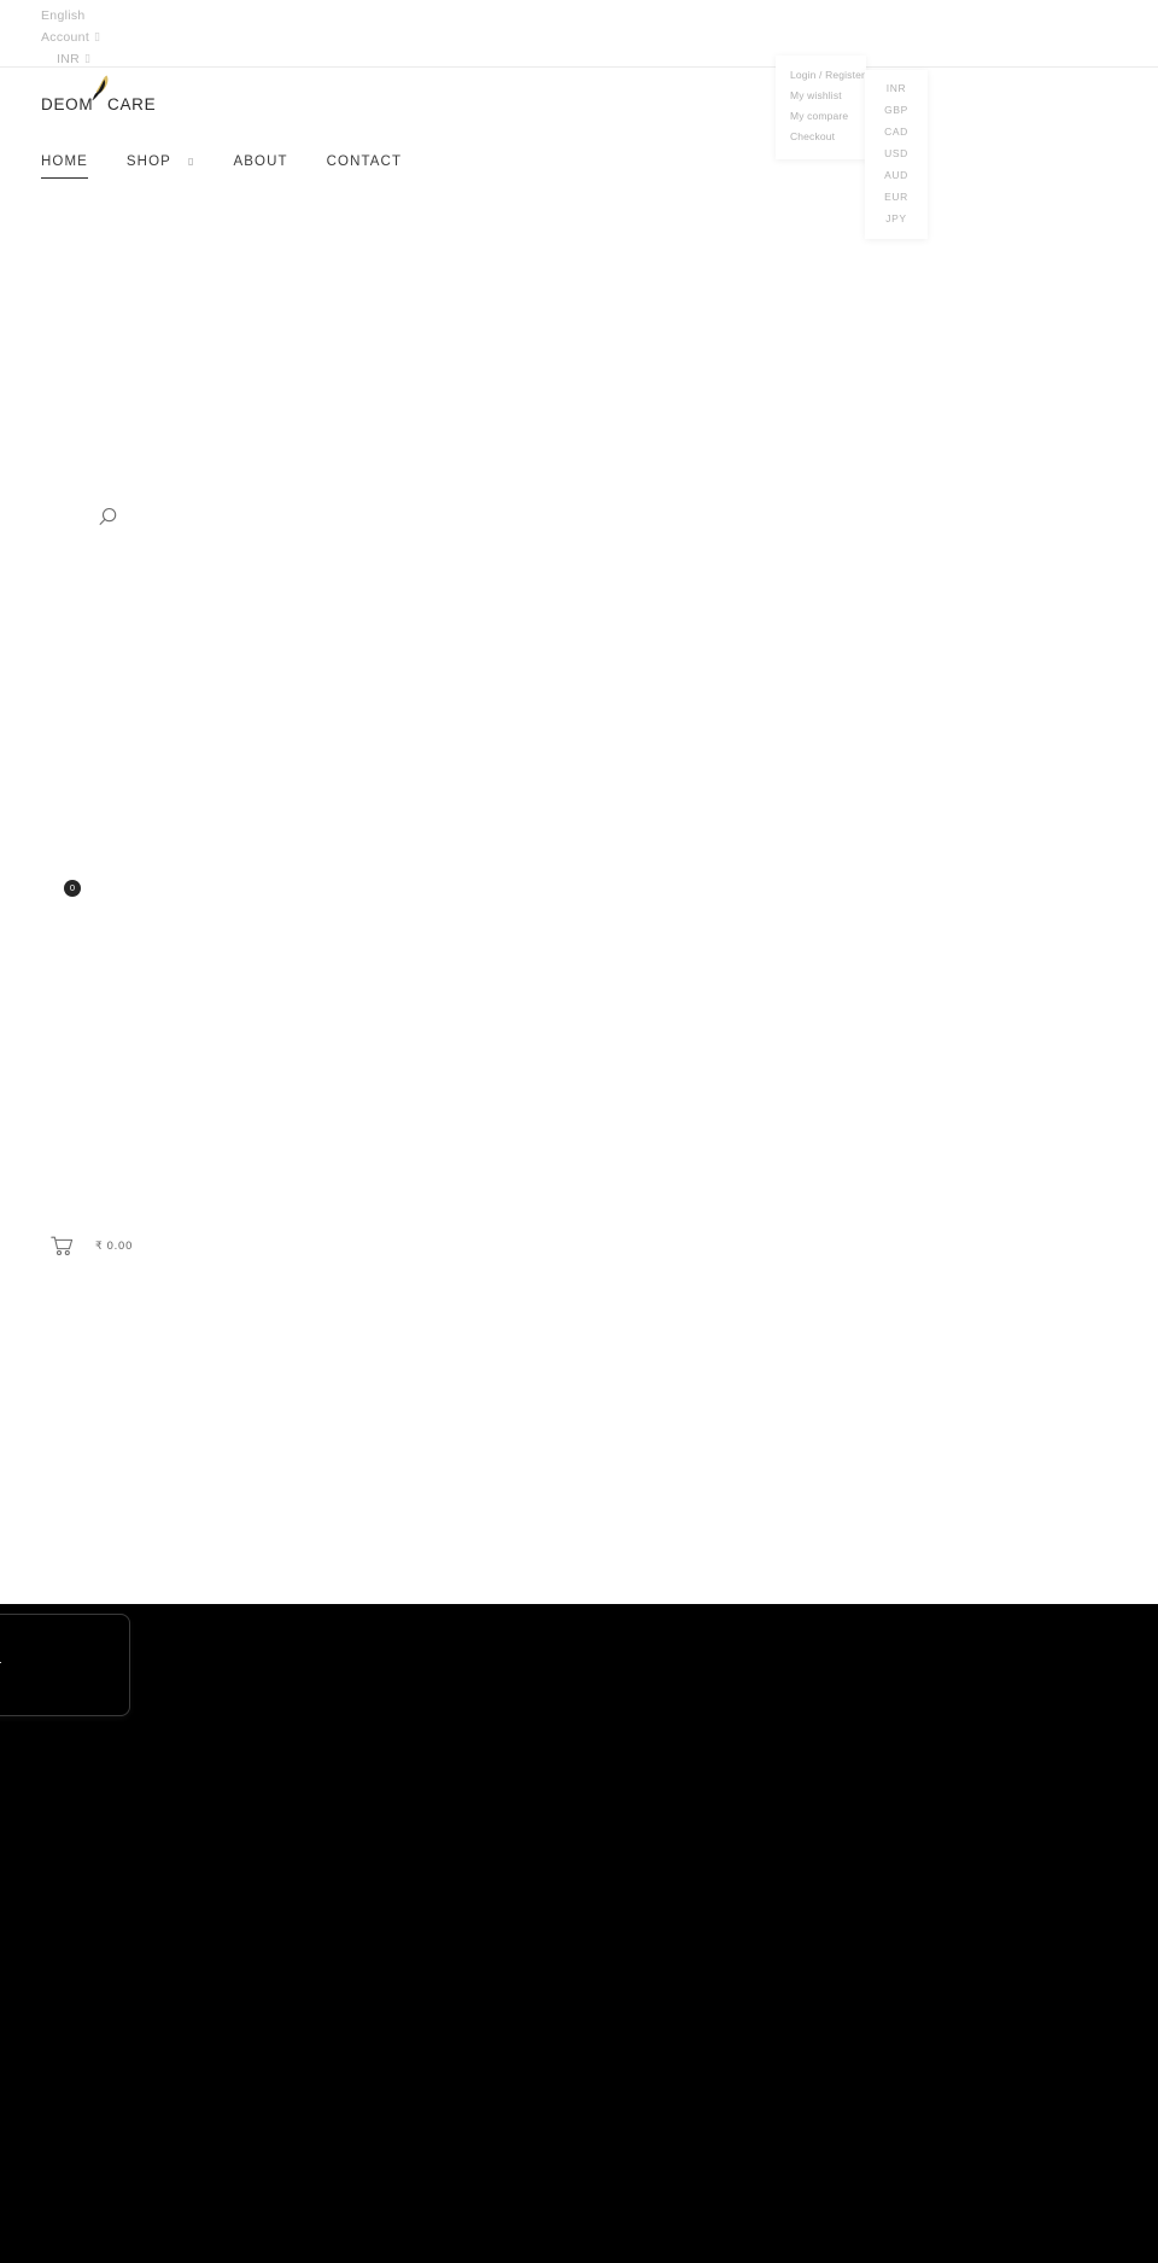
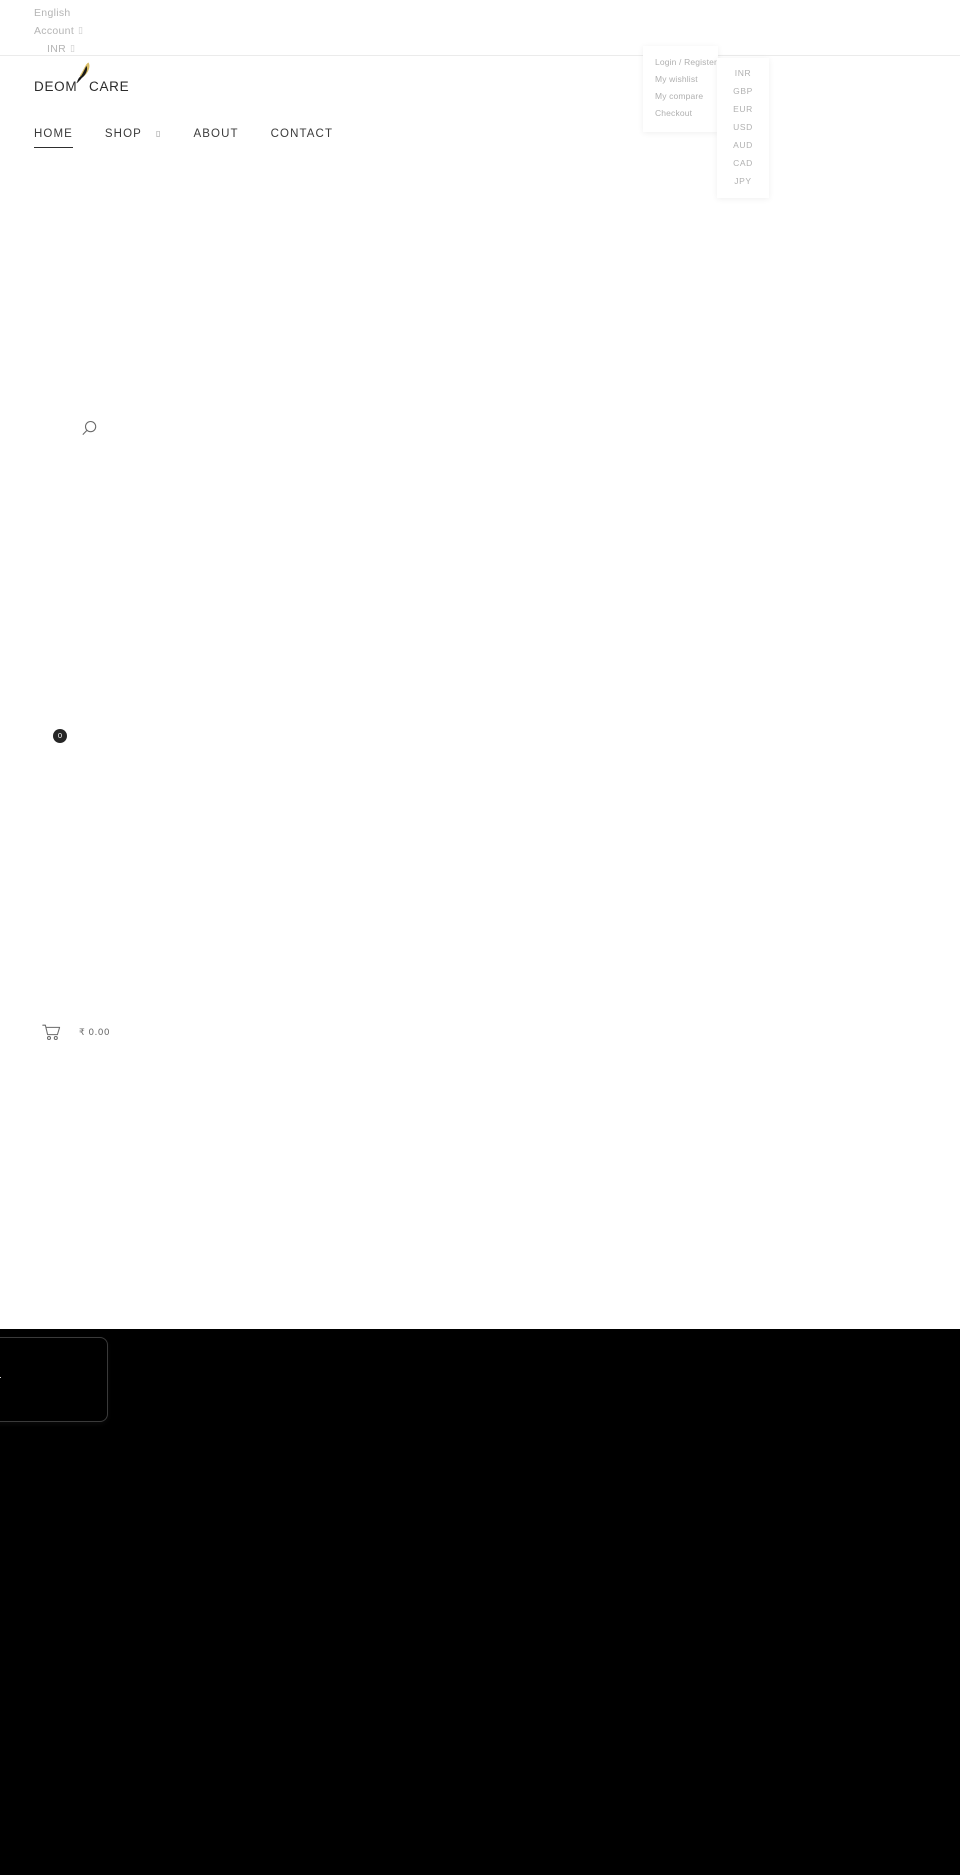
  English
  Account
  ▯
  INR
  ▯
  DEOM
  CARE
  HOME
  SHOP ▯
  ABOUT
  CONTACT
  Login / Register
  My wishlist
  My compare
  Checkout
  INR
  GBP
- CAD
+ EUR
  USD
  AUD
- EUR
+ CAD
  JPY
  0
  ₹ 0.00
